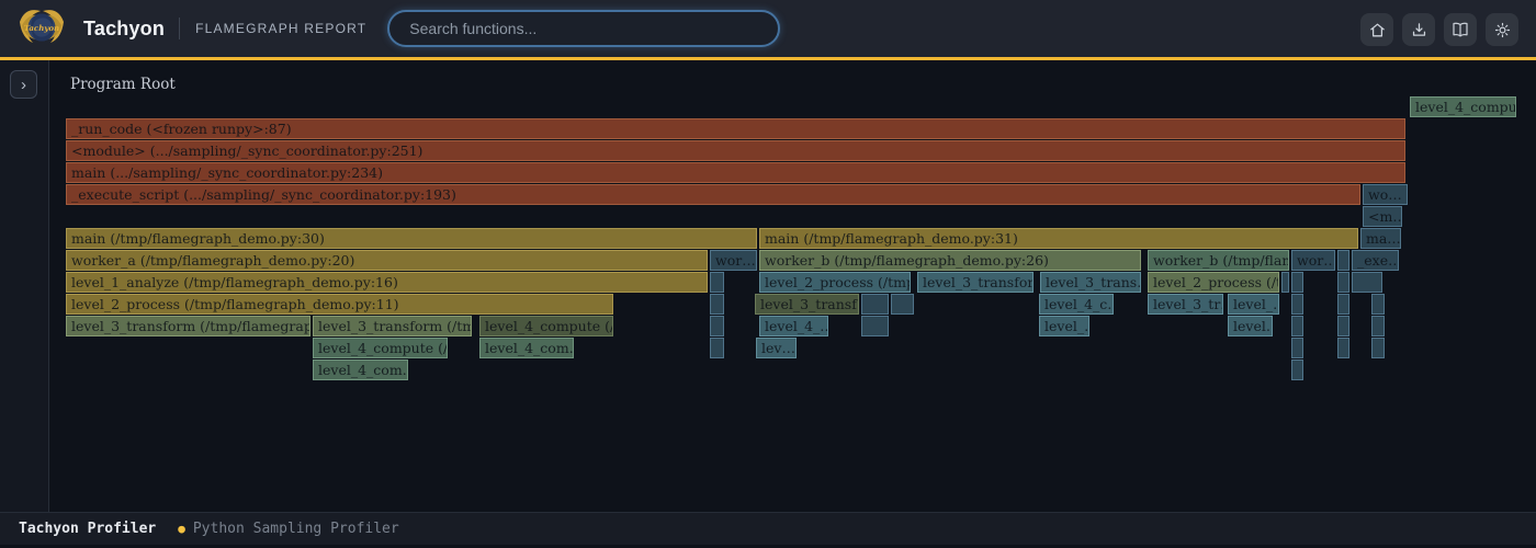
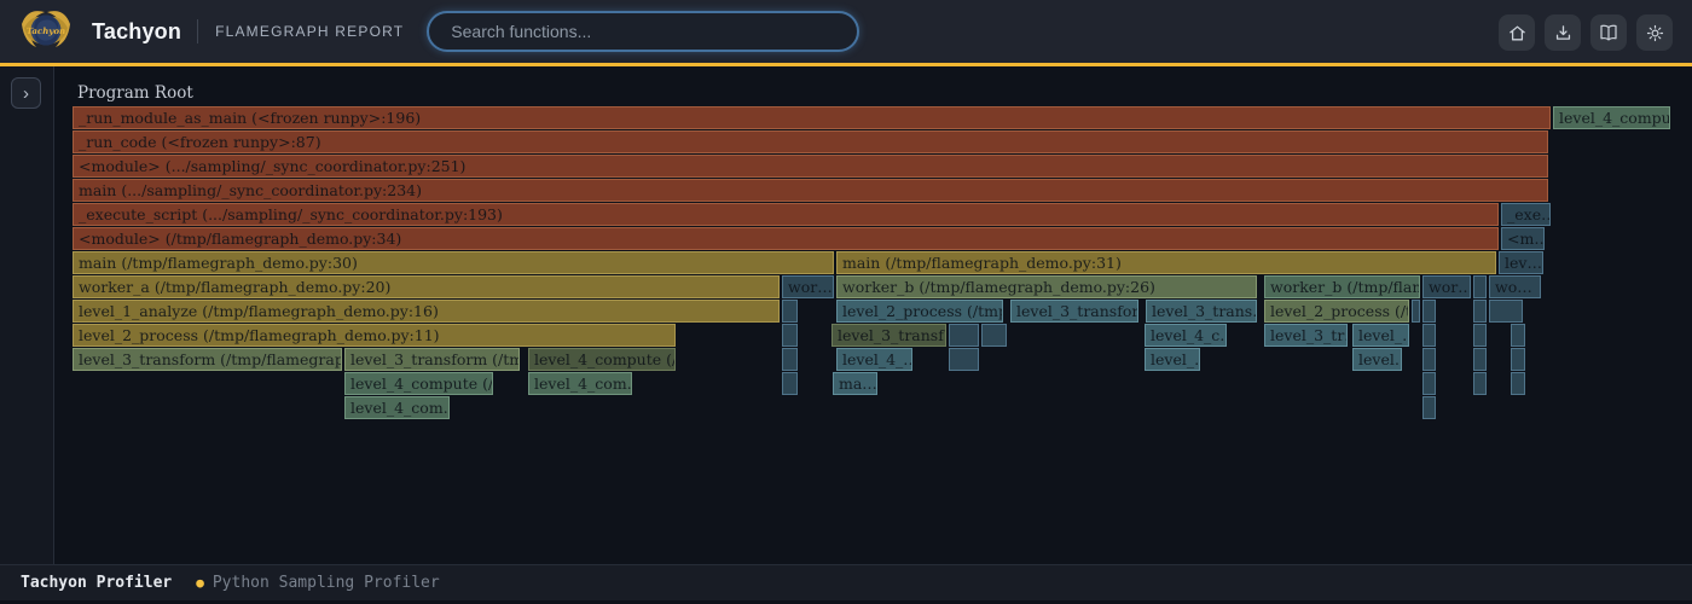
  Tachyon
  Tachyon
  FLAMEGRAPH REPORT
  Search functions...
  ›
  Program Root
+ _run_module_as_main (<frozen runpy>:196)
  level_4_compu
  _run_code (<frozen runpy>:87)
  <module> (.../sampling/_sync_coordinator.py:251)
  main (.../sampling/_sync_coordinator.py:234)
  _execute_script (.../sampling/_sync_coordinator.py:193)
- wo…
+ _exe…
+ <module> (/tmp/flamegraph_demo.py:34)
  <m…
  main (/tmp/flamegraph_demo.py:30)
  main (/tmp/flamegraph_demo.py:31)
- ma…
+ lev…
  worker_a (/tmp/flamegraph_demo.py:20)
  wor…
  worker_b (/tmp/flamegraph_demo.py:26)
  worker_b (/tmp/flam
  wor…
- _exe…
+ wo…
  level_1_analyze (/tmp/flamegraph_demo.py:16)
  level_2_process (/tmp
  level_3_transfor
  level_3_trans
  level_2_process (/t
  level_2_process (/tmp/flamegraph_demo.py:11)
  level_3_transf
  level_4_c
  level_3_tr
  level_
  level_3_transform (/tmp/flamegrap
  level_3_transform (/tm
  level_4_compute (/
  level_4_…
  level_
  level
  level_4_compute (/
  level_4_com
- lev…
+ ma…
  level_4_com
  Tachyon Profiler
  ●
  Python Sampling Profiler
